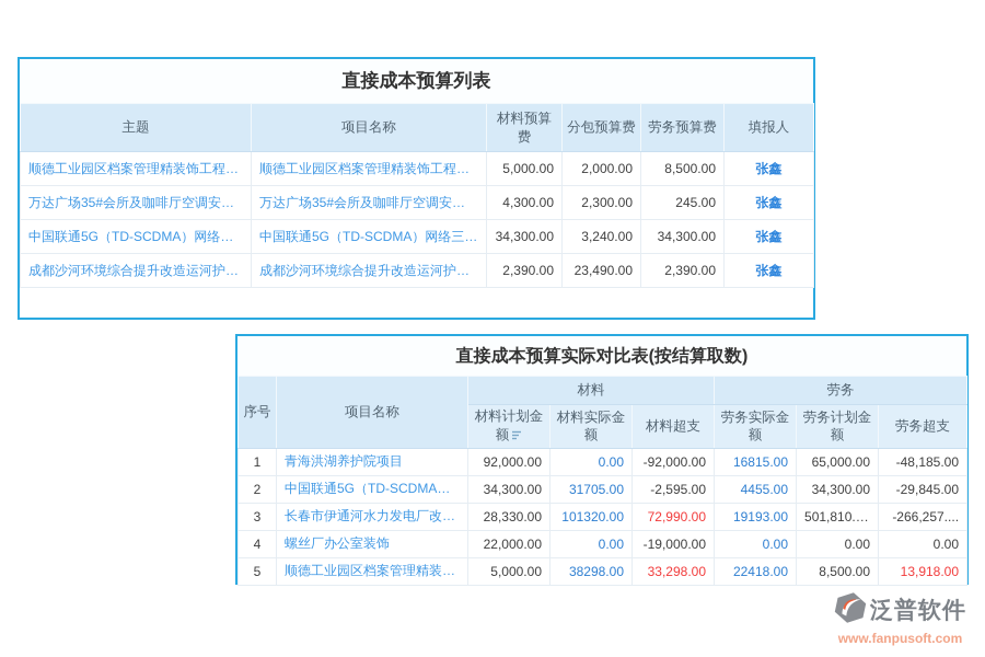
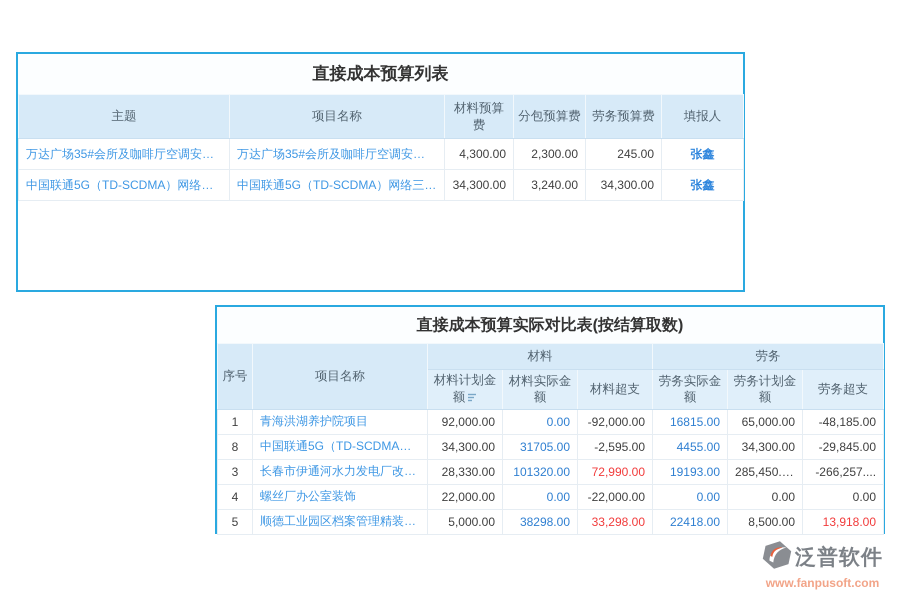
  直接成本预算列表
  主题	项目名称	材料预算费	分包预算费	劳务预算费	填报人
- 顺德工业园区档案管理精装饰工程（...	顺德工业园区档案管理精装饰工程（...	5,000.00	2,000.00	8,500.00	张鑫
  万达广场35#会所及咖啡厅空调安装...	万达广场35#会所及咖啡厅空调安装工程	4,300.00	2,300.00	245.00	张鑫
  中国联通5G（TD-SCDMA）网络三...	中国联通5G（TD-SCDMA）网络三期..	34,300.00	3,240.00	34,300.00	张鑫
- 成都沙河环境综合提升改造运河护岸...	成都沙河环境综合提升改造运河护岸...	2,390.00	23,490.00	2,390.00	张鑫
  直接成本预算实际对比表(按结算取数)
  序号	项目名称	材料	劳务
  材料计划金额	材料实际金额	材料超支	劳务实际金额	劳务计划金额	劳务超支
  1	青海洪湖养护院项目	92,000.00	0.00	-92,000.00	16815.00	65,000.00	-48,185.00
- 2	中国联通5G（TD-SCDMA）网	34,300.00	31705.00	-2,595.00	4455.00	34,300.00	-29,845.00
+ 8	中国联通5G（TD-SCDMA）网	34,300.00	31705.00	-2,595.00	4455.00	34,300.00	-29,845.00
- 3	长春市伊通河水力发电厂改建工	28,330.00	101320.00	72,990.00	19193.00	501,810.00	-266,257....
+ 3	长春市伊通河水力发电厂改建工	28,330.00	101320.00	72,990.00	19193.00	285,450.00	-266,257....
- 4	螺丝厂办公室装饰	22,000.00	0.00	-19,000.00	0.00	0.00	0.00
+ 4	螺丝厂办公室装饰	22,000.00	0.00	-22,000.00	0.00	0.00	0.00
  5	顺德工业园区档案管理精装饰工	5,000.00	38298.00	33,298.00	22418.00	8,500.00	13,918.00
  泛普软件
  www.fanpusoft.com
